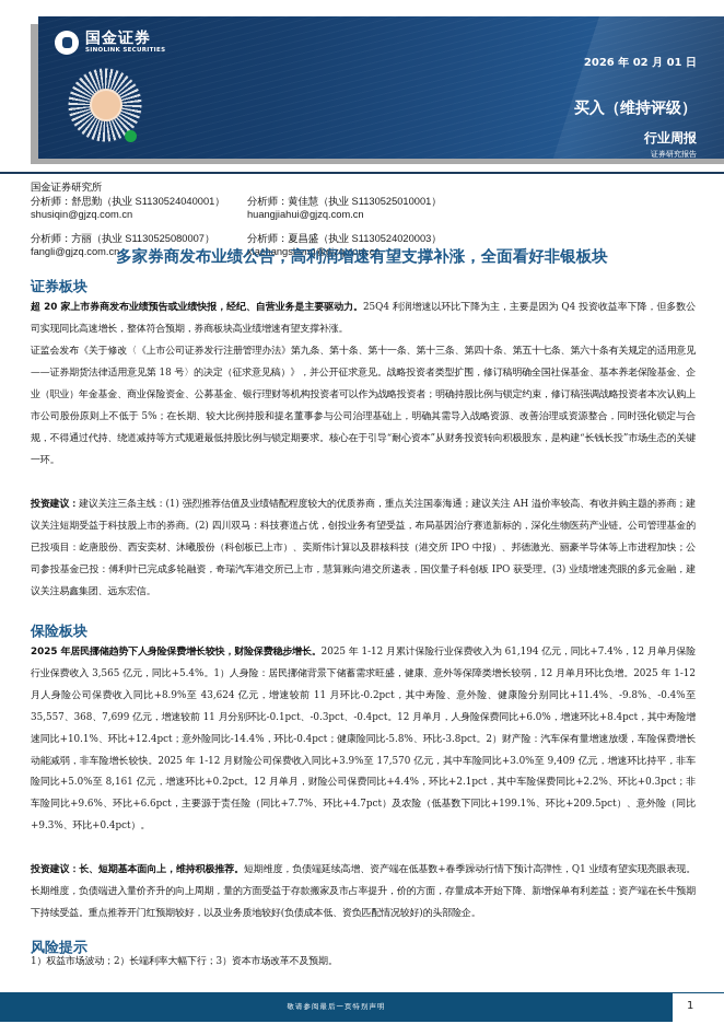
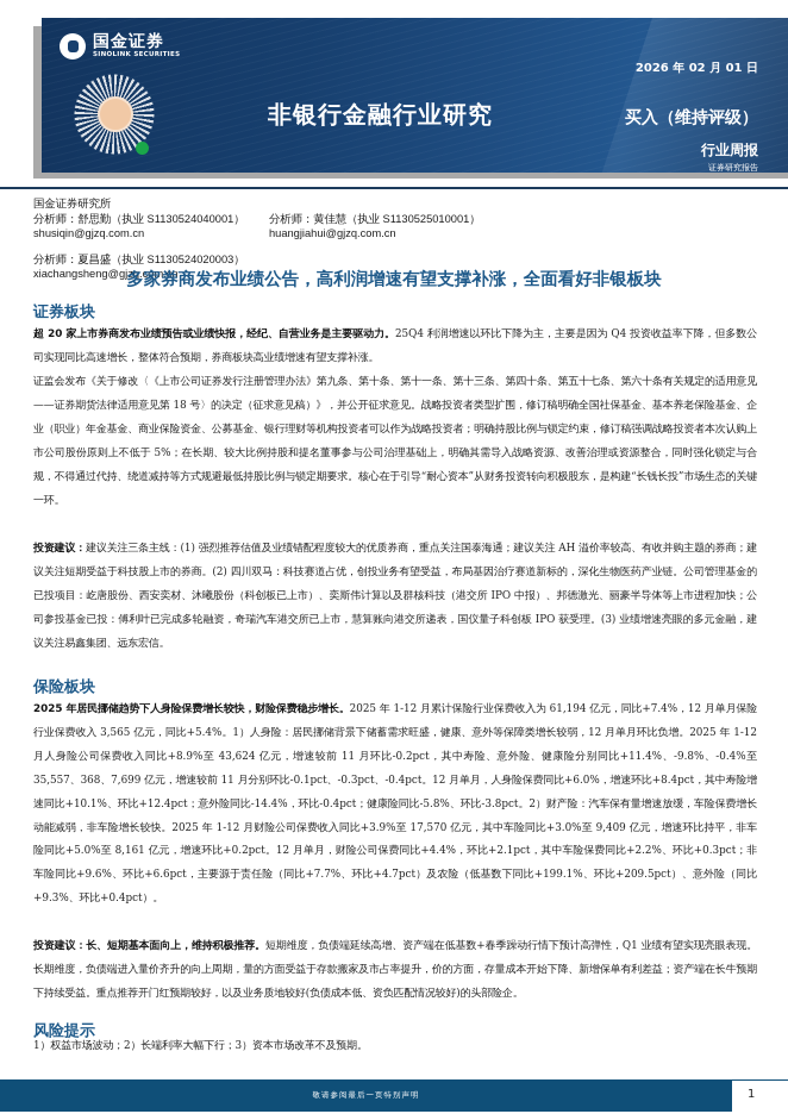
  国金证券
+ 非银行金融行业研究
  2026 年 02 月 01 日
  买入（维持评级）
  行业周报
  证券研究报告
  国金证券研究所
  分析师：舒思勤（执业 S1130524040001）
  shusiqin@gjzq.com.cn
  分析师：黄佳慧（执业 S1130525010001）
  huangjiahui@gjzq.com.cn
- 分析师：方丽（执业 S1130525080007）
- fangli@gjzq.com.cn
  分析师：夏昌盛（执业 S1130524020003）
  xiachangsheng@gjzq.com.cn
  多家券商发布业绩公告，高利润增速有望支撑补涨，全面看好非银板块
  证券板块
  超 20 家上市券商发布业绩预告或业绩快报，经纪、自营业务是主要驱动力。25Q4 利润增速以环比下降为主，主要是因为 Q4 投资收益率下降，但多数公司实现同比高速增长，整体符合预期，券商板块高业绩增速有望支撑补涨。
  证监会发布《关于修改〈《上市公司证券发行注册管理办法》第九条、第十条、第十一条、第十三条、第四十条、第五十七条、第六十条有关规定的适用意见——证券期货法律适用意见第 18 号〉的决定（征求意见稿）》，并公开征求意见。战略投资者类型扩围，修订稿明确全国社保基金、基本养老保险基金、企业（职业）年金基金、商业保险资金、公募基金、银行理财等机构投资者可以作为战略投资者；明确持股比例与锁定约束，修订稿强调战略投资者本次认购上市公司股份原则上不低于 5%；在长期、较大比例持股和提名董事参与公司治理基础上，明确其需导入战略资源、改善治理或资源整合，同时强化锁定与合规，不得通过代持、绕道减持等方式规避最低持股比例与锁定期要求。核心在于引导“耐心资本”从财务投资转向积极股东，是构建“长钱长投”市场生态的关键一环。
  投资建议：建议关注三条主线：(1) 强烈推荐估值及业绩错配程度较大的优质券商，重点关注国泰海通；建议关注 AH 溢价率较高、有收并购主题的券商；建议关注短期受益于科技股上市的券商。(2) 四川双马：科技赛道占优，创投业务有望受益，布局基因治疗赛道新标的，深化生物医药产业链。公司管理基金的已投项目：屹唐股份、西安奕材、沐曦股份（科创板已上市）、奕斯伟计算以及群核科技（港交所 IPO 中报）、邦德激光、丽豪半导体等上市进程加快；公司参投基金已投：傅利叶已完成多轮融资，奇瑞汽车港交所已上市，慧算账向港交所递表，国仪量子科创板 IPO 获受理。(3) 业绩增速亮眼的多元金融，建议关注易鑫集团、远东宏信。
  保险板块
  2025 年居民挪储趋势下人身险保费增长较快，财险保费稳步增长。2025 年 1-12 月累计保险行业保费收入为 61,194 亿元，同比+7.4%，12 月单月保险行业保费收入 3,565 亿元，同比+5.4%。1）人身险：居民挪储背景下储蓄需求旺盛，健康、意外等保障类增长较弱，12 月单月环比负增。2025 年 1-12 月人身险公司保费收入同比+8.9%至 43,624 亿元，增速较前 11 月环比-0.2pct，其中寿险、意外险、健康险分别同比+11.4%、-9.8%、-0.4%至 35,557、368、7,699 亿元，增速较前 11 月分别环比-0.1pct、-0.3pct、-0.4pct。12 月单月，人身险保费同比+6.0%，增速环比+8.4pct，其中寿险增速同比+10.1%、环比+12.4pct；意外险同比-14.4%，环比-0.4pct；健康险同比-5.8%、环比-3.8pct。2）财产险：汽车保有量增速放缓，车险保费增长动能减弱，非车险增长较快。2025 年 1-12 月财险公司保费收入同比+3.9%至 17,570 亿元，其中车险同比+3.0%至 9,409 亿元，增速环比持平，非车险同比+5.0%至 8,161 亿元，增速环比+0.2pct。12 月单月，财险公司保费同比+4.4%，环比+2.1pct，其中车险保费同比+2.2%、环比+0.3pct；非车险同比+9.6%、环比+6.6pct，主要源于责任险（同比+7.7%、环比+4.7pct）及农险（低基数下同比+199.1%、环比+209.5pct）、意外险（同比+9.3%、环比+0.4pct）。
  投资建议：长、短期基本面向上，维持积极推荐。短期维度，负债端延续高增、资产端在低基数+春季躁动行情下预计高弹性，Q1 业绩有望实现亮眼表现。长期维度，负债端进入量价齐升的向上周期，量的方面受益于存款搬家及市占率提升，价的方面，存量成本开始下降、新增保单有利差益；资产端在长牛预期下持续受益。重点推荐开门红预期较好，以及业务质地较好(负债成本低、资负匹配情况较好)的头部险企。
  风险提示
  1）权益市场波动；2）长端利率大幅下行；3）资本市场改革不及预期。
  敬请参阅最后一页特别声明
  1
